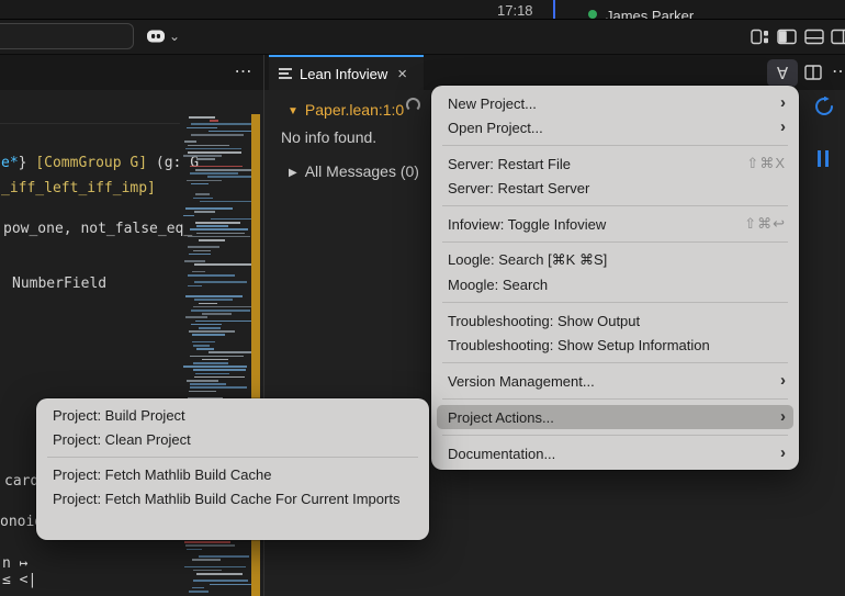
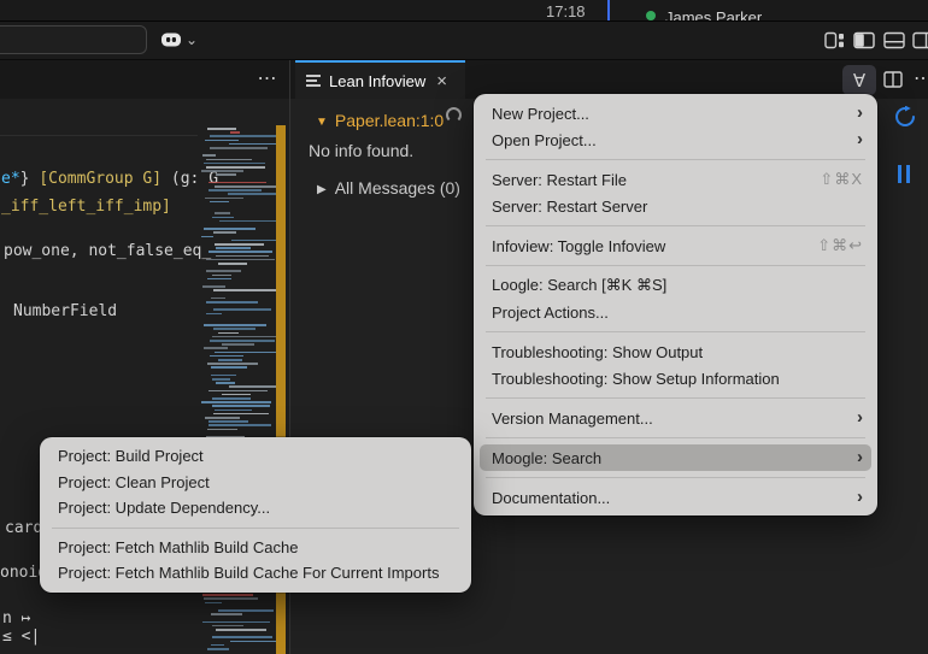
  17:18
  James Parker
  ⌄
  ⋯
  Lean Infoview
  ×
  ∀
  ⋯
  e*} [CommGroup G] (g: G
  _iff_left_iff_imp]
  pow_one, not_false_eq_
  NumberField
  card
  onoi
  n ↦
  ≤ <|
  ▼ Paper.lean:1:0
  No info found.
  ▶ All Messages (0)
  New Project...
  ›
  Open Project...
  ›
  Server: Restart File
  ⇧⌘X
  Server: Restart Server
  Infoview: Toggle Infoview
  ⇧⌘↩
  Loogle: Search [⌘K ⌘S]
- Moogle: Search
+ Project Actions...
  Troubleshooting: Show Output
  Troubleshooting: Show Setup Information
  Version Management...
  ›
- Project Actions...
+ Moogle: Search
  ›
  Documentation...
  ›
  Project: Build Project
  Project: Clean Project
+ Project: Update Dependency...
  Project: Fetch Mathlib Build Cache
  Project: Fetch Mathlib Build Cache For Current Imports
